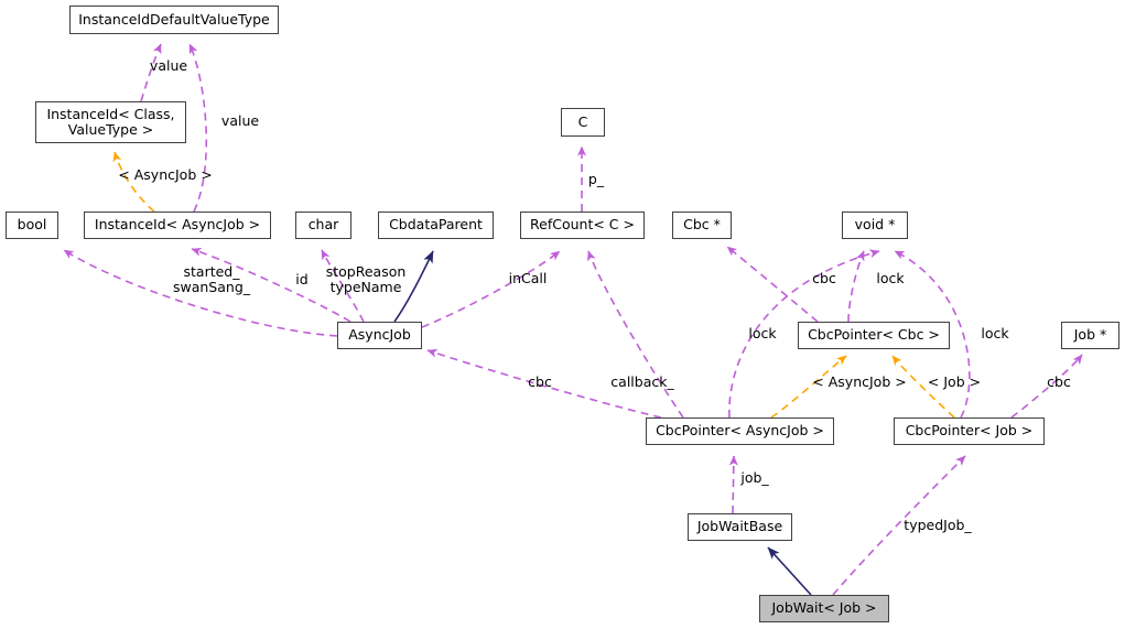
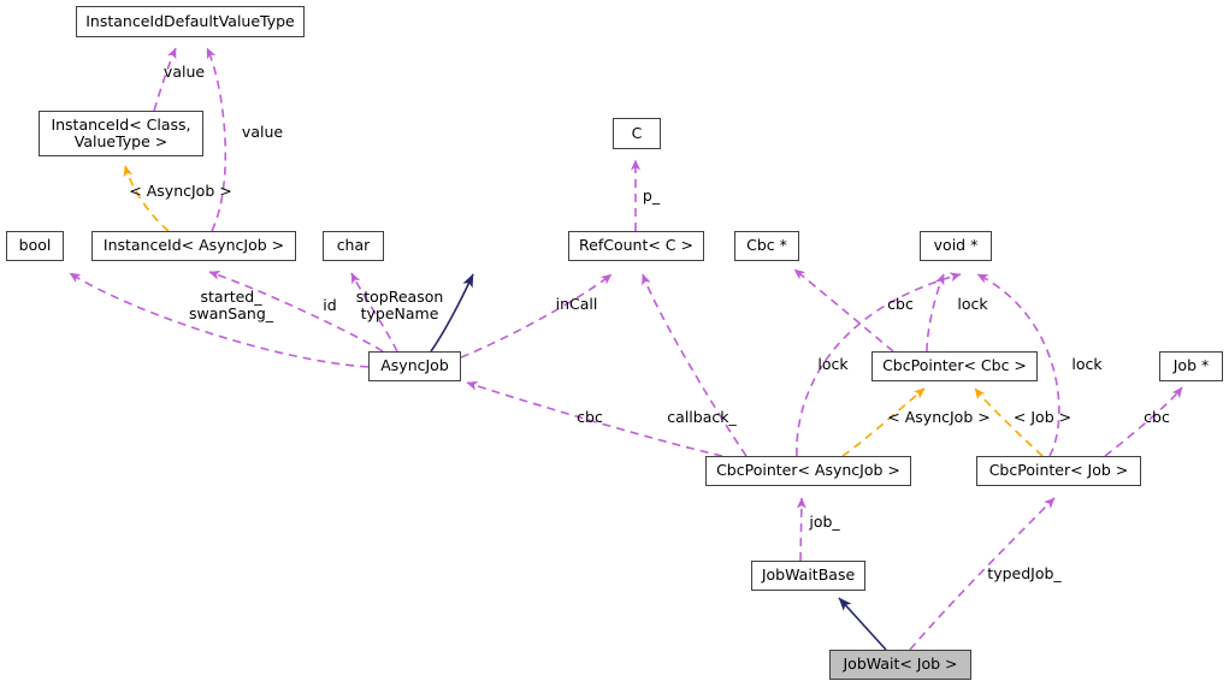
  InstanceIdDefaultValueType
  InstanceId< Class,
  ValueType >
  C
  bool
  InstanceId< AsyncJob >
  char
- CbdataParent
  RefCount< C >
  Cbc *
  void *
  AsyncJob
  CbcPointer< Cbc >
  Job *
  CbcPointer< AsyncJob >
  CbcPointer< Job >
  JobWaitBase
  JobWait< Job >
  value
  value
  < AsyncJob >
  p_
  started_
  swanSang_
  id
  stopReason
  typeName
  inCall
  cbc
  lock
  lock
  lock
  cbc
  callback_
  < AsyncJob >
  < Job >
  cbc
  job_
  typedJob_
